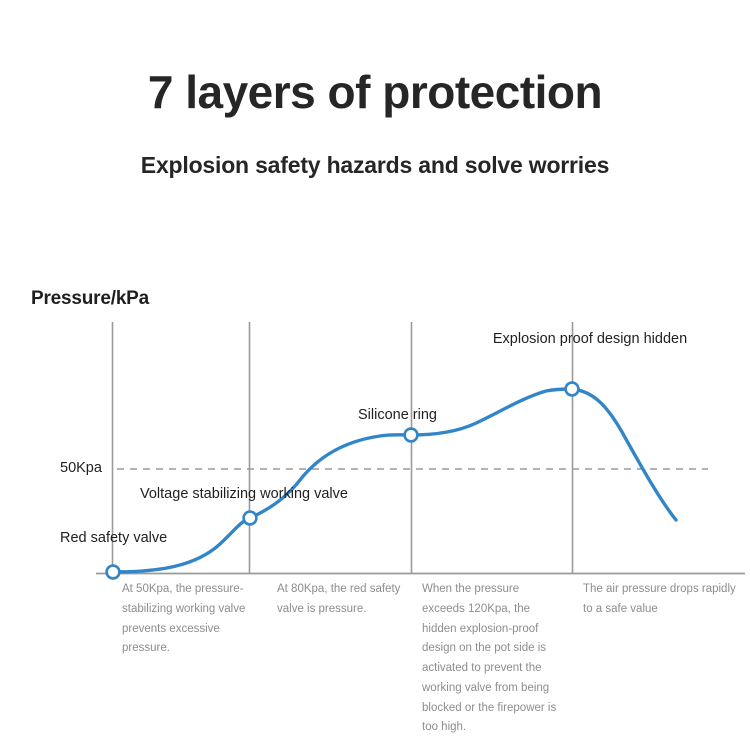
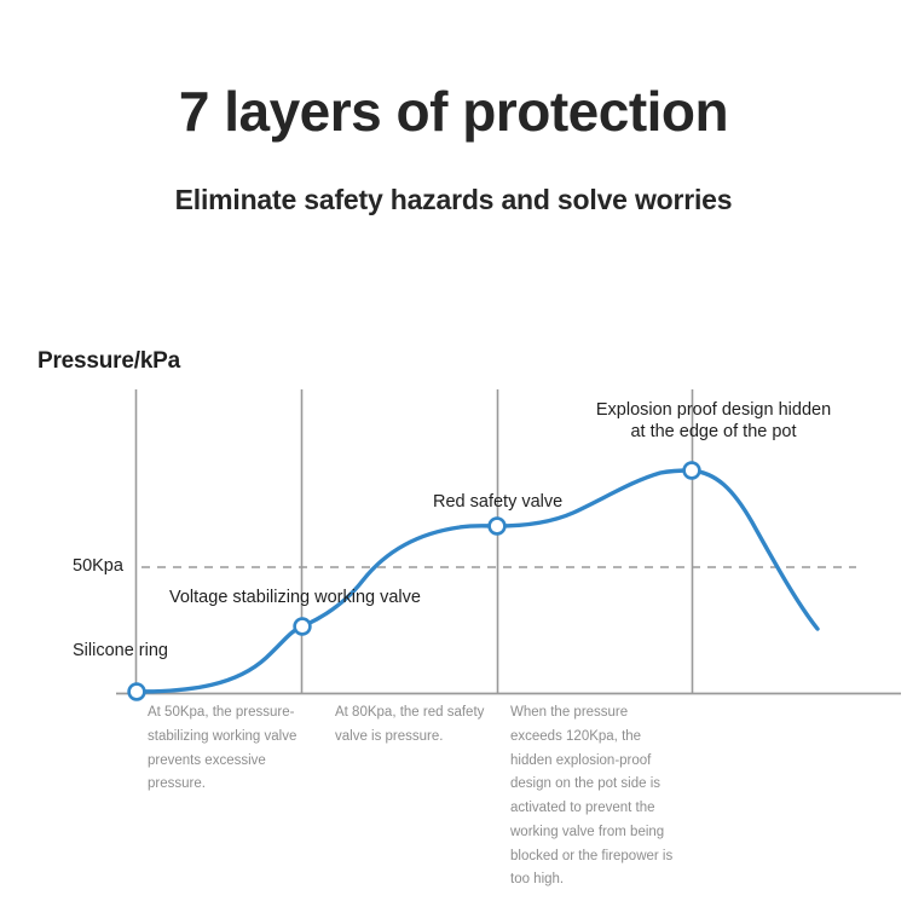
  7 layers of protection
- Explosion safety hazards and solve worries
+ Eliminate safety hazards and solve worries
  Pressure/kPa
  50Kpa
- Red safety valve
+ Silicone ring
  Voltage stabilizing working valve
- Silicone ring
+ Red safety valve
  Explosion proof design hidden
+ at the edge of the pot
  At 50Kpa, the pressure-stabilizing working valve prevents excessive pressure.
  At 80Kpa, the red safety valve is pressure.
  When the pressure exceeds 120Kpa, the hidden explosion-proof design on the pot side is activated to prevent the working valve from being blocked or the firepower is too high.
- The air pressure drops rapidly to a safe value
